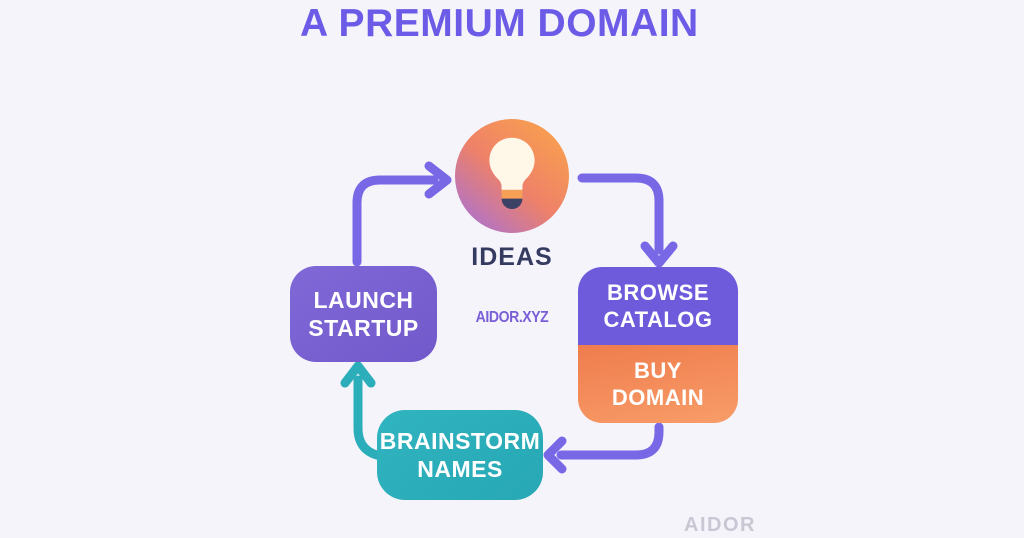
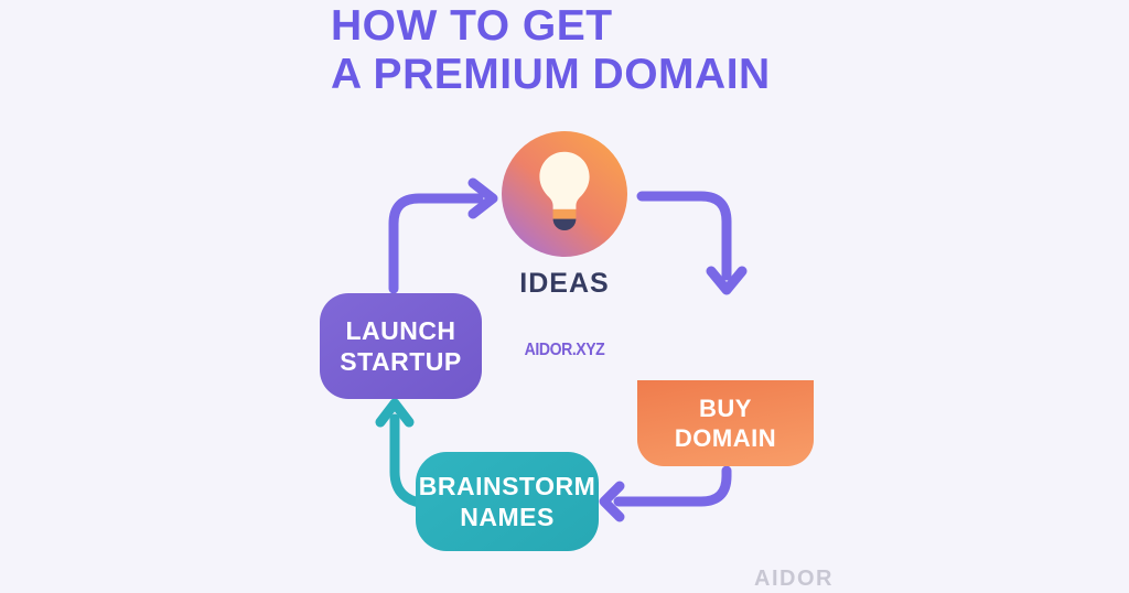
+ HOW TO GET
  A PREMIUM DOMAIN
  IDEAS
  LAUNCH
  STARTUP
- BROWSE
- CATALOG
  BUY
  DOMAIN
  BRAINSTORM
  NAMES
  AIDOR.XYZ
  AIDOR
